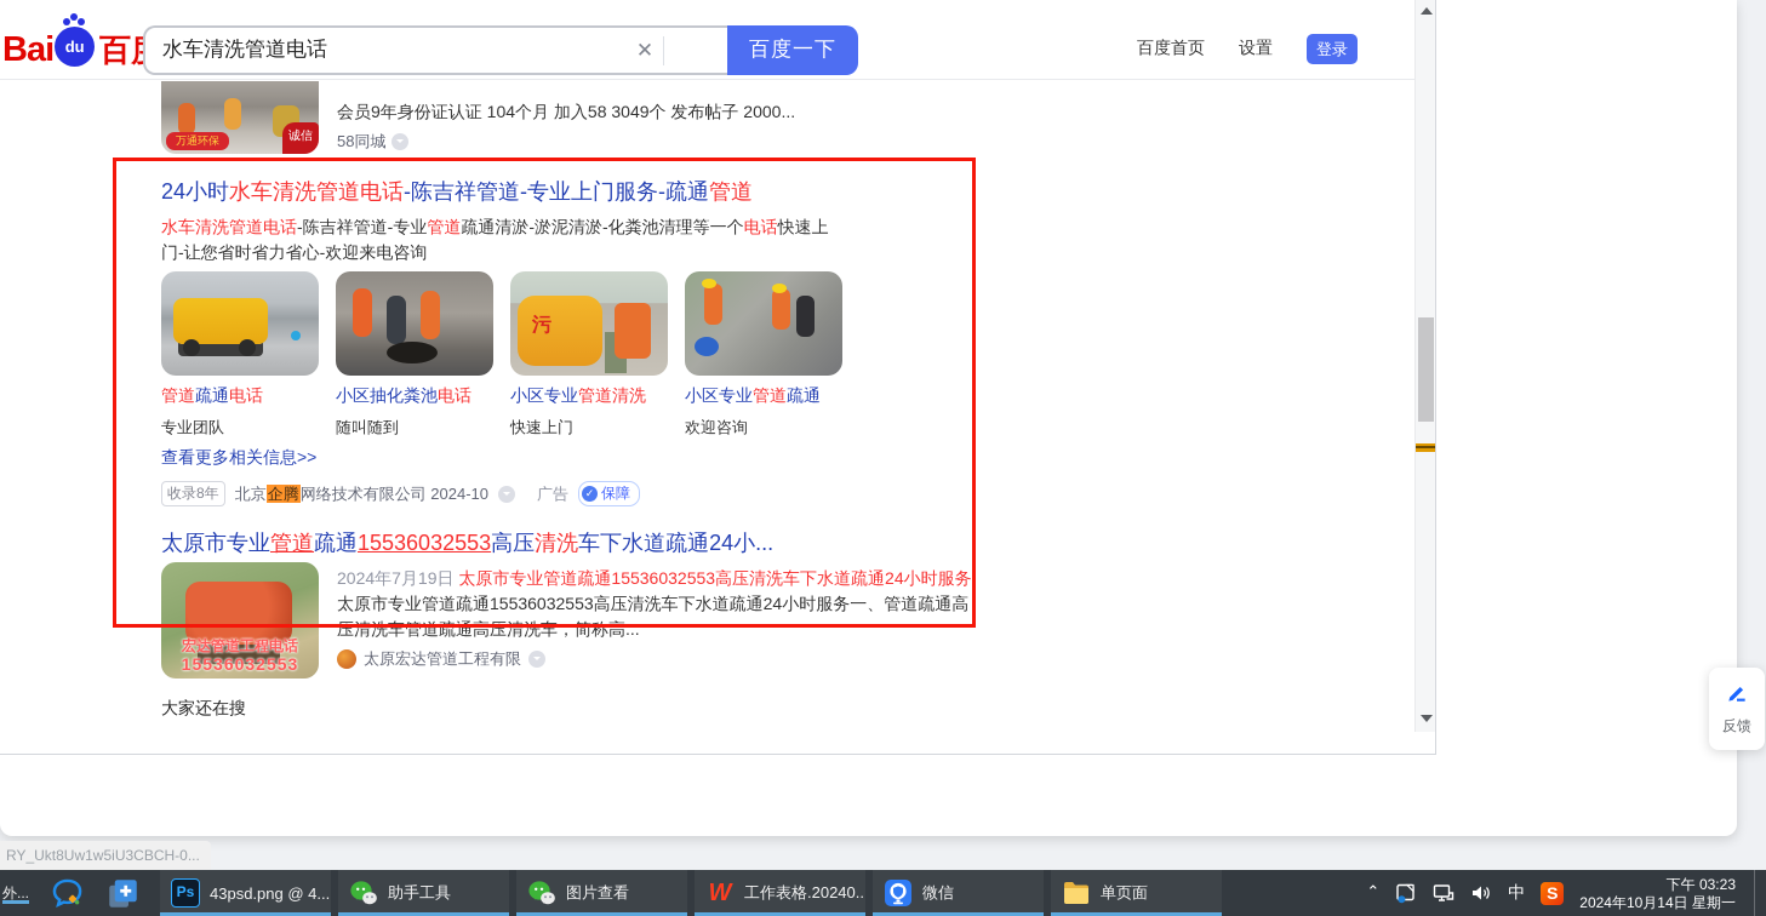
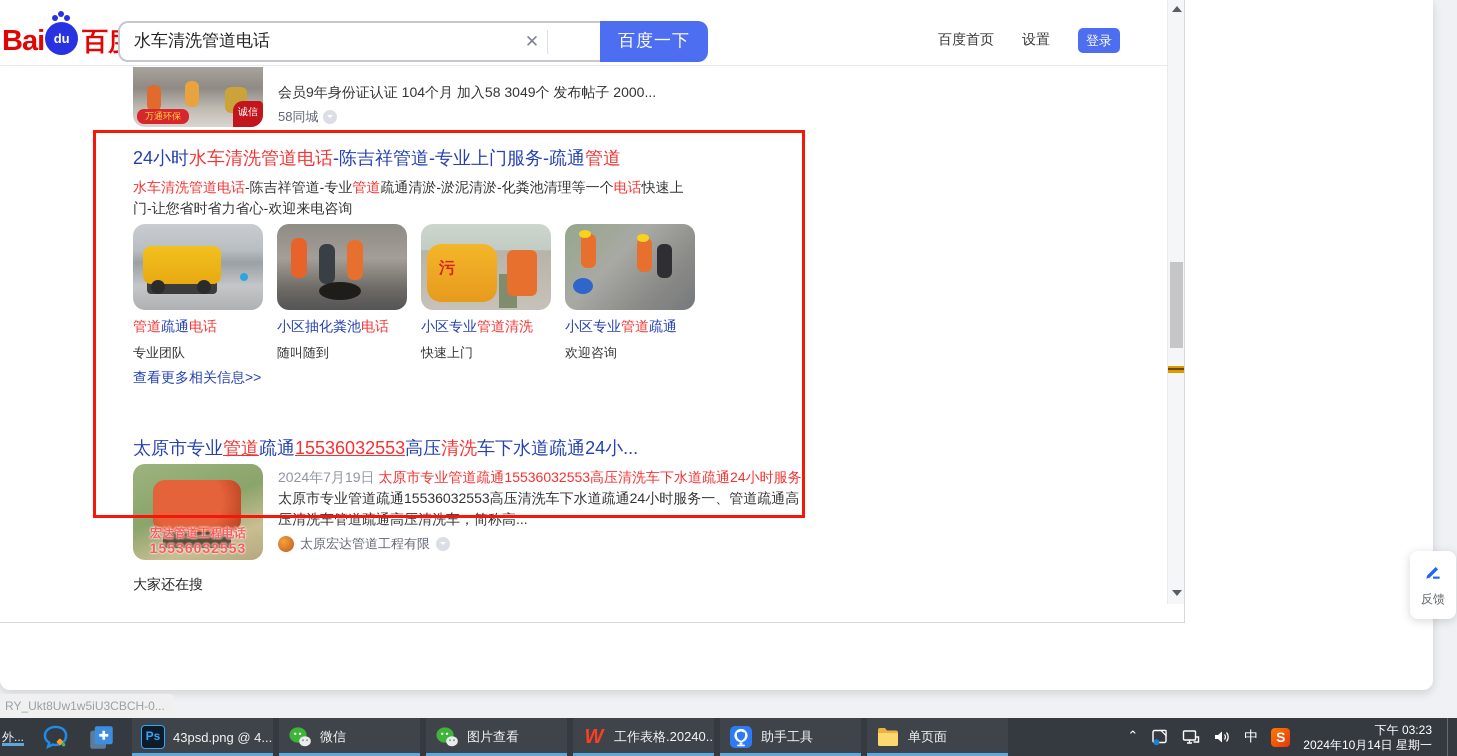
  Bai
  du
  水车清洗管道电话
  ✕
  百度一下
  百度首页
  设置
  登录
  万通环保
  诚信
  会员9年身份证认证 104个月 加入58 3049个 发布帖子 2000...
  58同城
  24小时水车清洗管道电话-陈吉祥管道-专业上门服务-疏通管道
  水车清洗管道电话-陈吉祥管道-专业管道疏通清淤-淤泥清淤-化粪池清理等一个电话快速上门-让您省时省力省心-欢迎来电咨询
  管道疏通电话
  专业团队
  小区抽化粪池电话
  随叫随到
  小区专业管道清洗
  快速上门
  小区专业管道疏通
  欢迎咨询
  查看更多相关信息>>
- 收录8年
- 北京企腾网络技术有限公司 2024-10
- 广告
- ✓
- 保障
  太原市专业管道疏通15536032553高压清洗车下水道疏通24小...
  宏达管道工程电话
  15536032553
  2024年7月19日 太原市专业管道疏通15536032553高压清洗车下水道疏通24小时服务 太原市专业管道疏通15536032553高压清洗车下水道疏通24小时服务一、管道疏通高压清洗车管道疏通高压清洗车，简称高...
  太原宏达管道工程有限
  大家还在搜
  反馈
  RY_Ukt8Uw1w5iU3CBCH-0...
  外...
  Ps
  43psd.png @ 4...
- 助手工具
+ 微信
  图片查看
  W
  工作表格.20240..
- 微信
+ 助手工具
  单页面
  ⌃
  中
  S
  下午 03:23
  2024年10月14日 星期一
